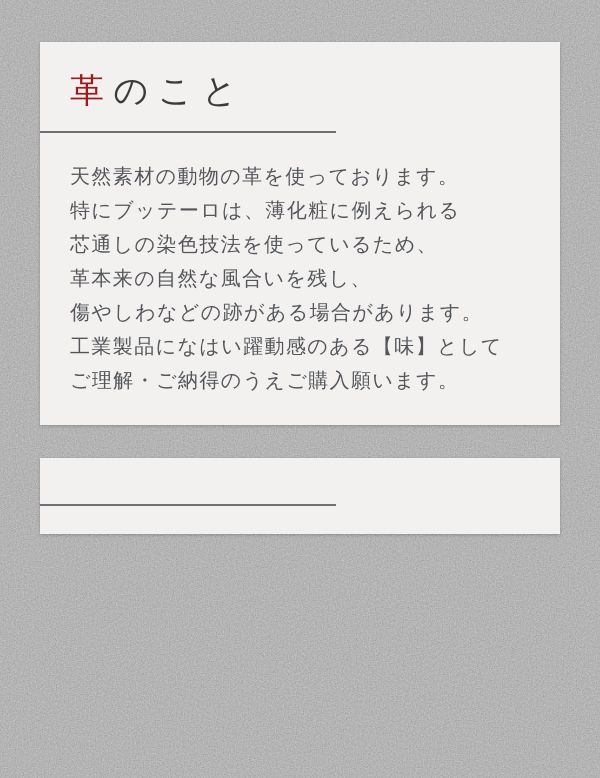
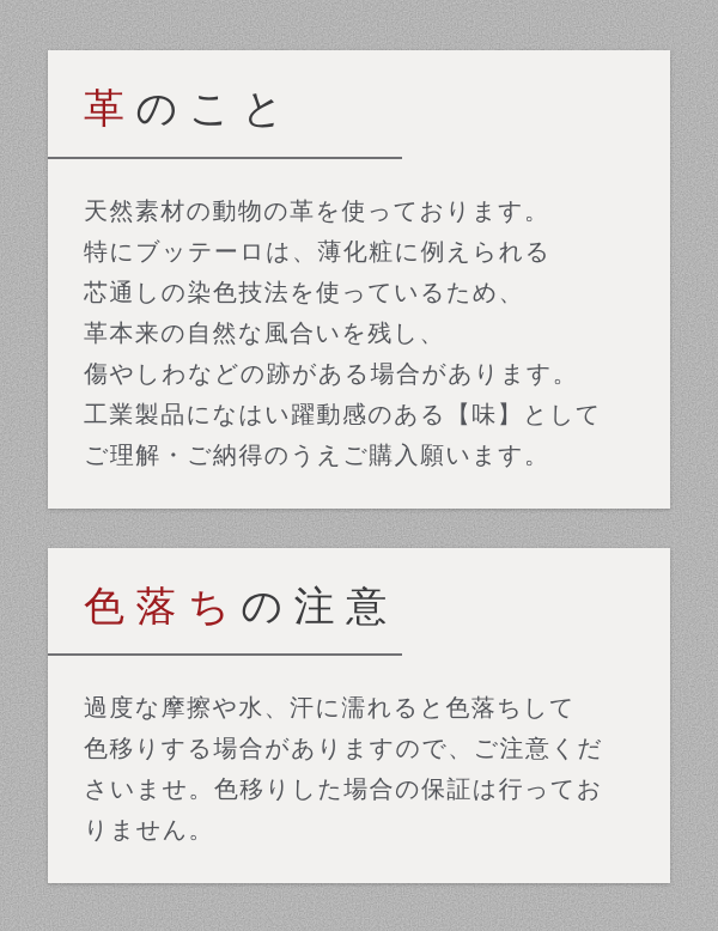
  革のこと
  天然素材の動物の革を使っております。
  特にブッテーロは、薄化粧に例えられる
  芯通しの染色技法を使っているため、
  革本来の自然な風合いを残し、
  傷やしわなどの跡がある場合があります。
  工業製品になはい躍動感のある【味】として
  ご理解・ご納得のうえご購入願います。
+ 色落ちの注意
+ 過度な摩擦や水、汗に濡れると色落ちして
+ 色移りする場合がありますので、ご注意くだ
+ さいませ。色移りした場合の保証は行ってお
+ りません。
